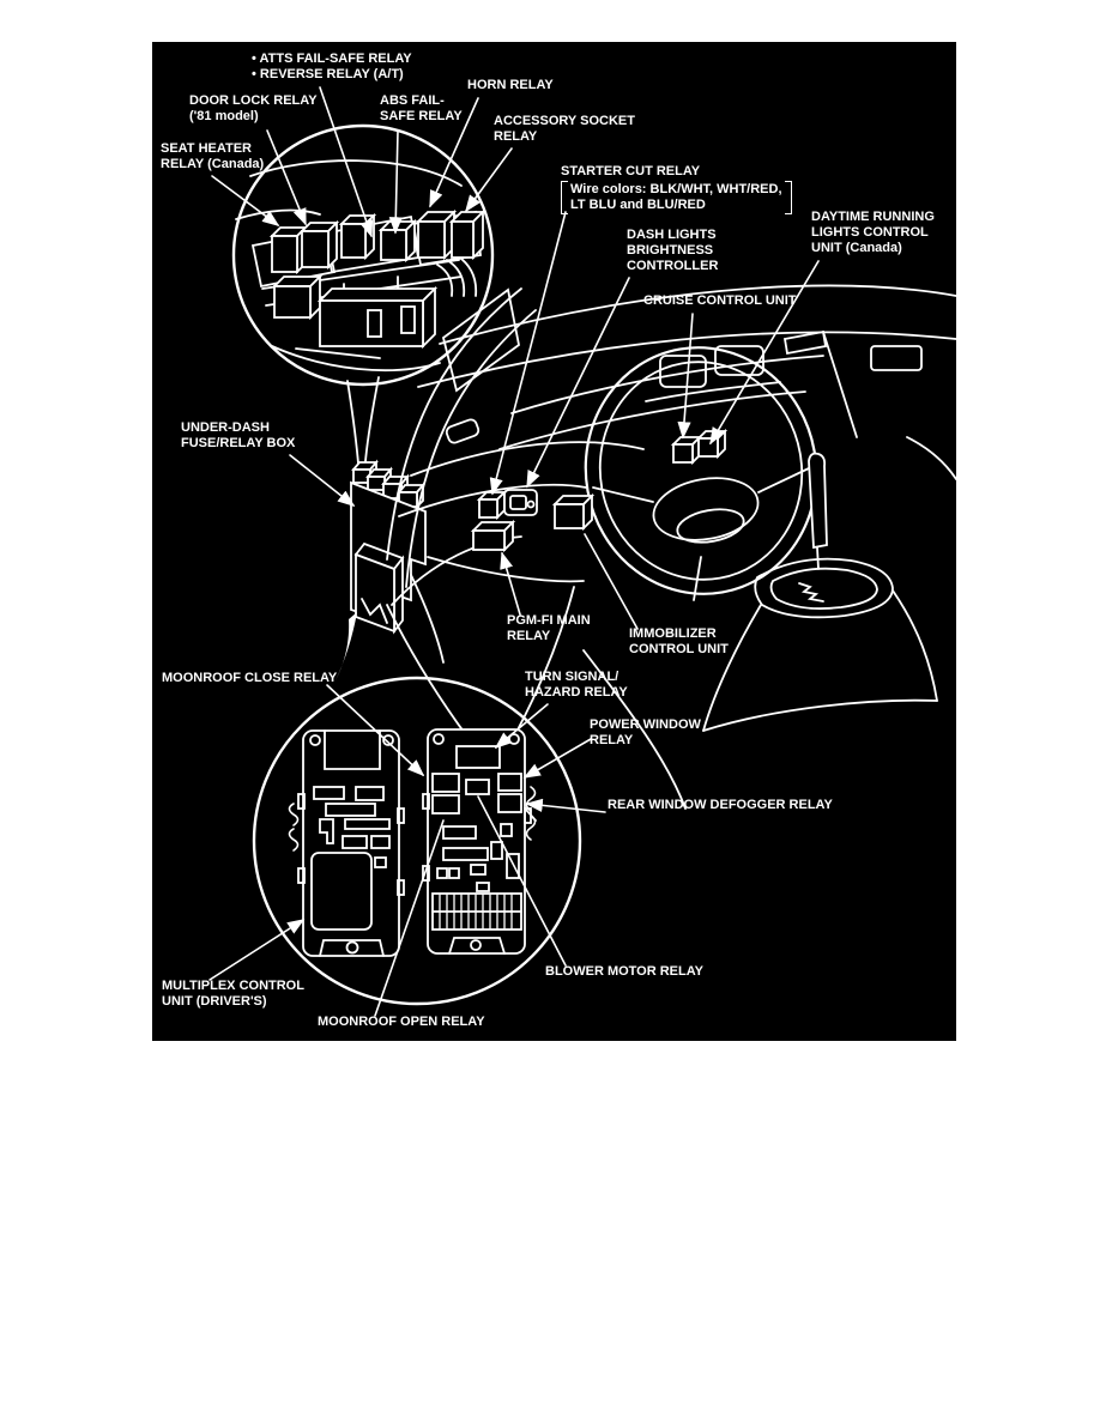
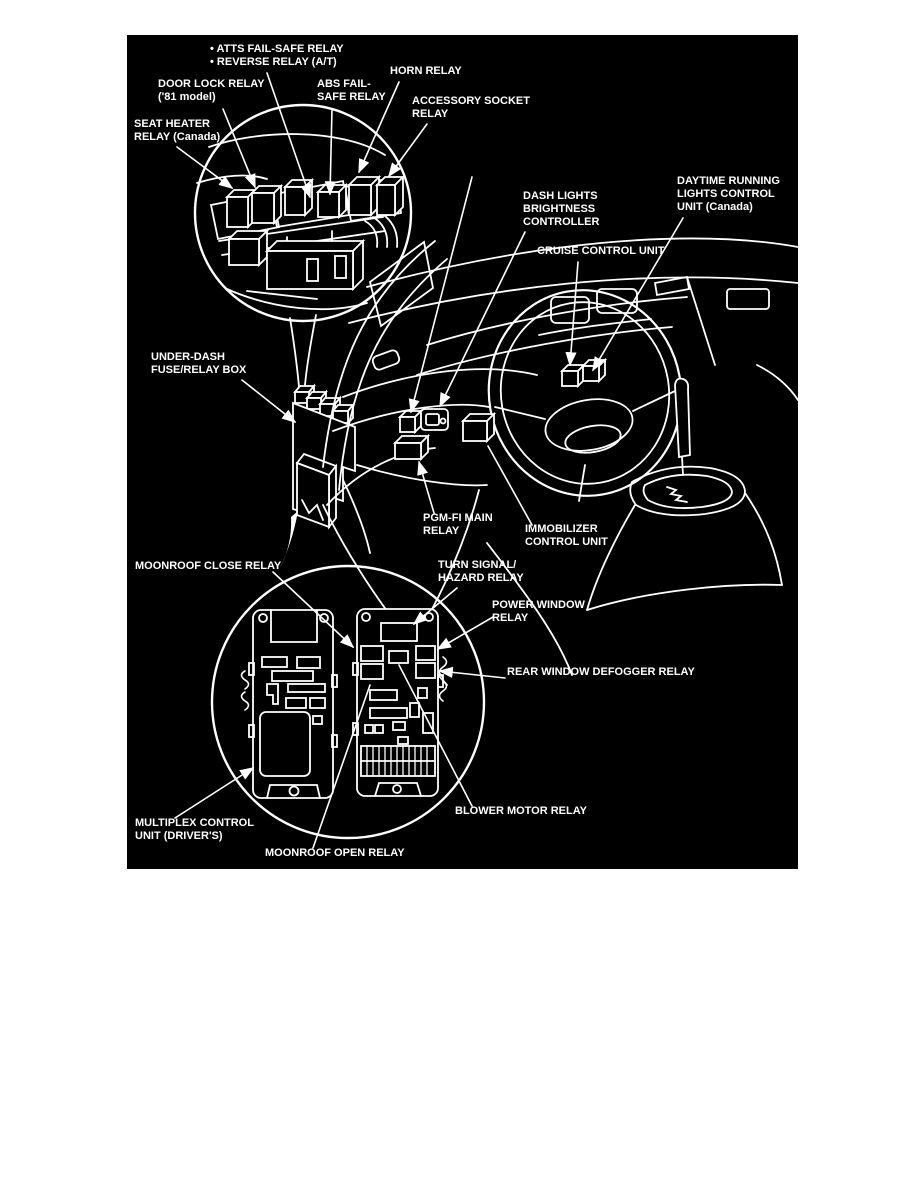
  • ATTS FAIL-SAFE RELAY
  • REVERSE RELAY (A/T)
  DOOR LOCK RELAY
  ('81 model)
  ABS FAIL-
  SAFE RELAY
  HORN RELAY
  ACCESSORY SOCKET
  RELAY
  SEAT HEATER
  RELAY (Canada)
- STARTER CUT RELAY
- Wire colors: BLK/WHT, WHT/RED,
- LT BLU and BLU/RED
  DASH LIGHTS
  BRIGHTNESS
  CONTROLLER
  DAYTIME RUNNING
  LIGHTS CONTROL
  UNIT (Canada)
  CRUISE CONTROL UNIT
  UNDER-DASH
  FUSE/RELAY BOX
  PGM-FI MAIN
  RELAY
  IMMOBILIZER
  CONTROL UNIT
  TURN SIGNAL/
  HAZARD RELAY
  MOONROOF CLOSE RELAY
  POWER WINDOW
  RELAY
  REAR WINDOW DEFOGGER RELAY
  BLOWER MOTOR RELAY
  MULTIPLEX CONTROL
  UNIT (DRIVER'S)
  MOONROOF OPEN RELAY
